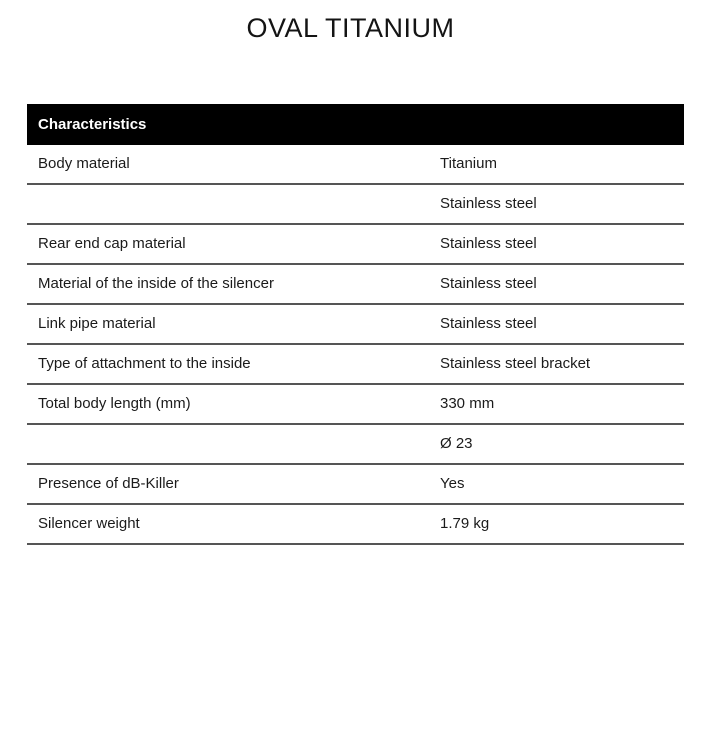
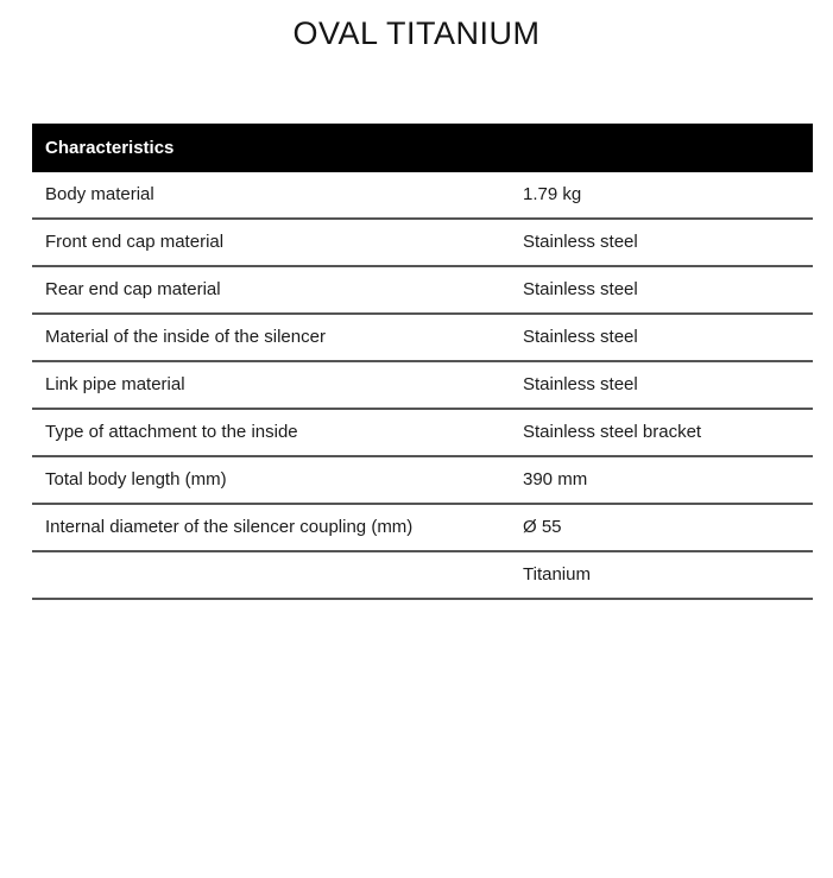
  OVAL TITANIUM
  Characteristics
  Body material
- Titanium
+ 1.79 kg
+ Front end cap material
  Stainless steel
  Rear end cap material
  Stainless steel
  Material of the inside of the silencer
  Stainless steel
  Link pipe material
  Stainless steel
  Type of attachment to the inside
  Stainless steel bracket
  Total body length (mm)
- 330 mm
+ 390 mm
+ Internal diameter of the silencer coupling (mm)
- Ø 23
+ Ø 55
- Presence of dB-Killer
- Yes
- Silencer weight
- 1.79 kg
+ Titanium
